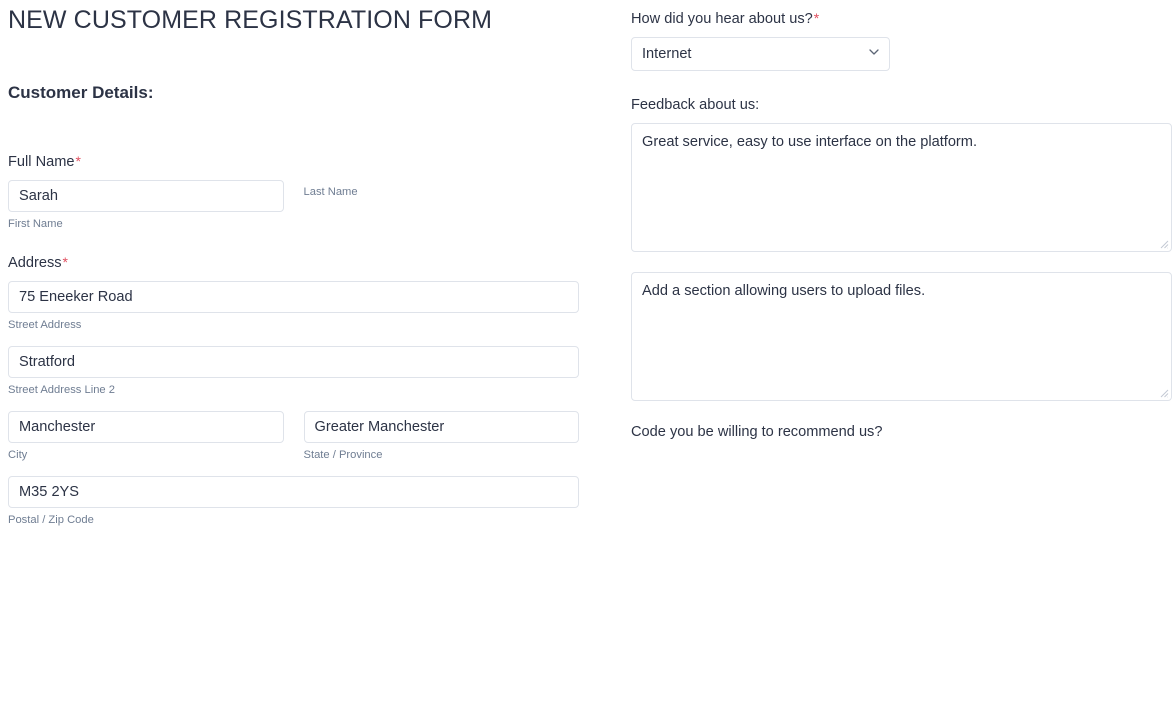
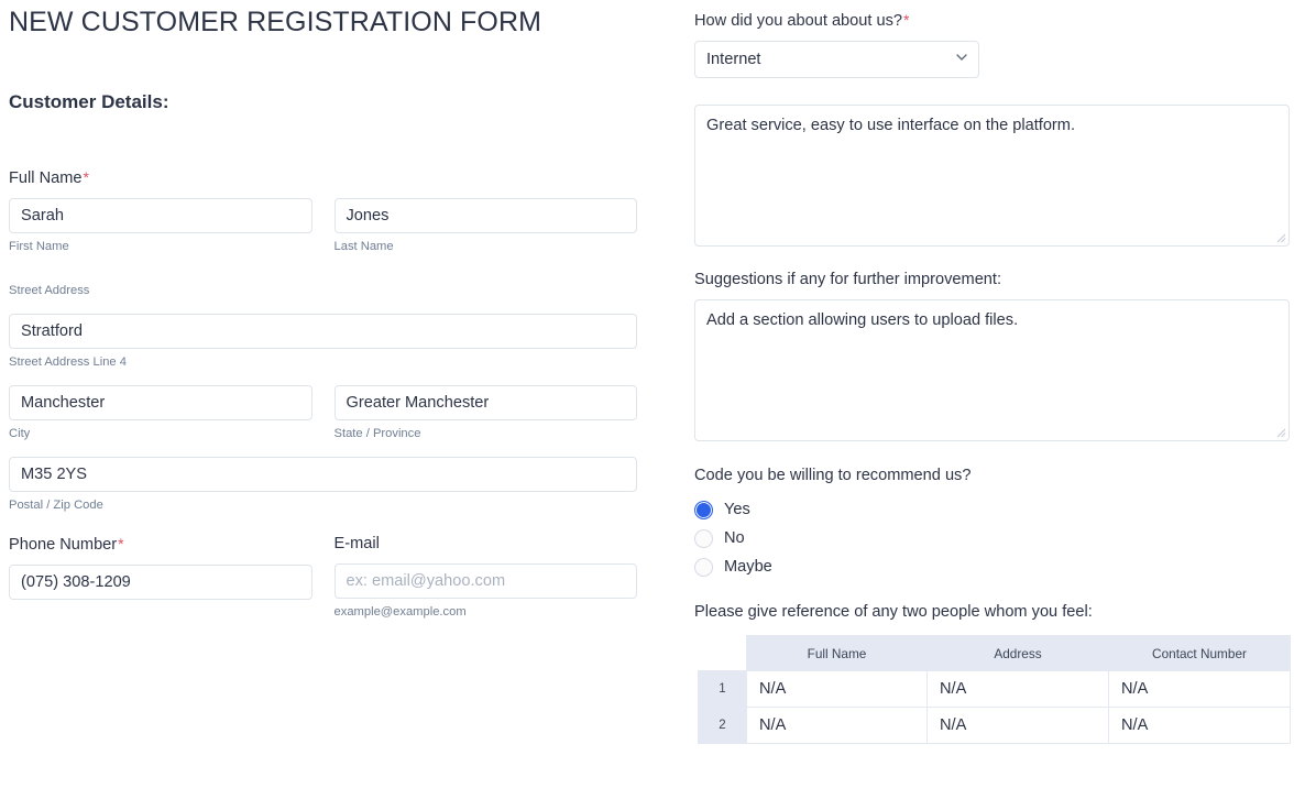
  NEW CUSTOMER REGISTRATION FORM
  Customer Details:
  Full Name*
  Sarah
  First Name
+ Jones
  Last Name
- Address*
- 75 Eneeker Road
  Street Address
  Stratford
- Street Address Line 2
+ Street Address Line 4
  Manchester
  City
  Greater Manchester
  State / Province
  M35 2YS
  Postal / Zip Code
+ Phone Number*
+ (075) 308-1209
+ E-mail
+ ex: email@yahoo.com
+ example@example.com
- How did you hear about us?*
+ How did you about about us?*
  Internet
- Feedback about us:
  Great service, easy to use interface on the platform.
+ Suggestions if any for further improvement:
  Add a section allowing users to upload files.
  Code you be willing to recommend us?
+ Yes
+ No
+ Maybe
+ Please give reference of any two people whom you feel:
+ 	Full Name	Address	Contact Number
+ 1	N/A	N/A	N/A
+ 2	N/A	N/A	N/A
